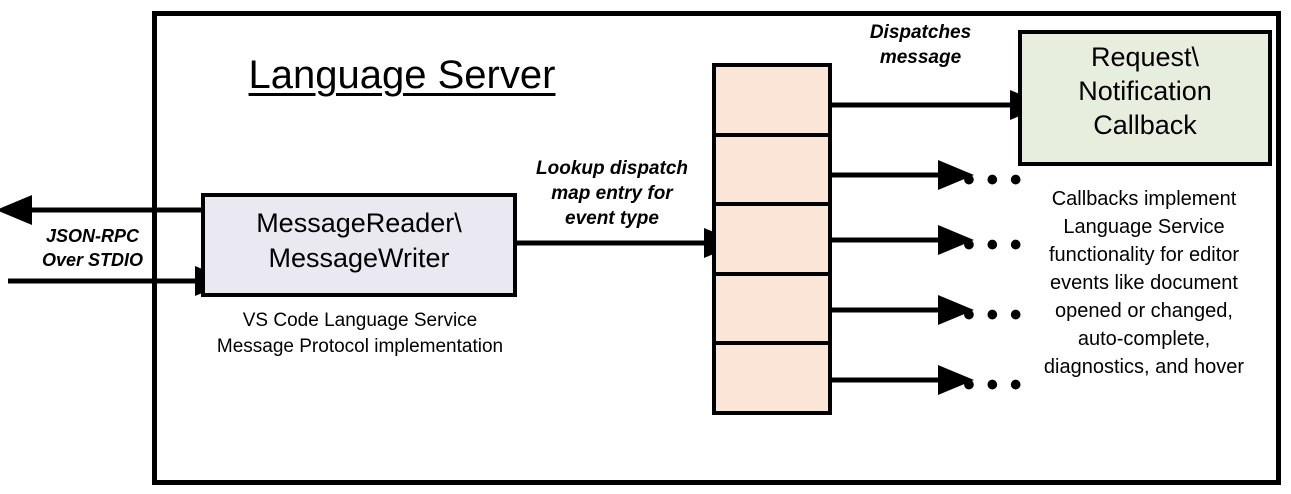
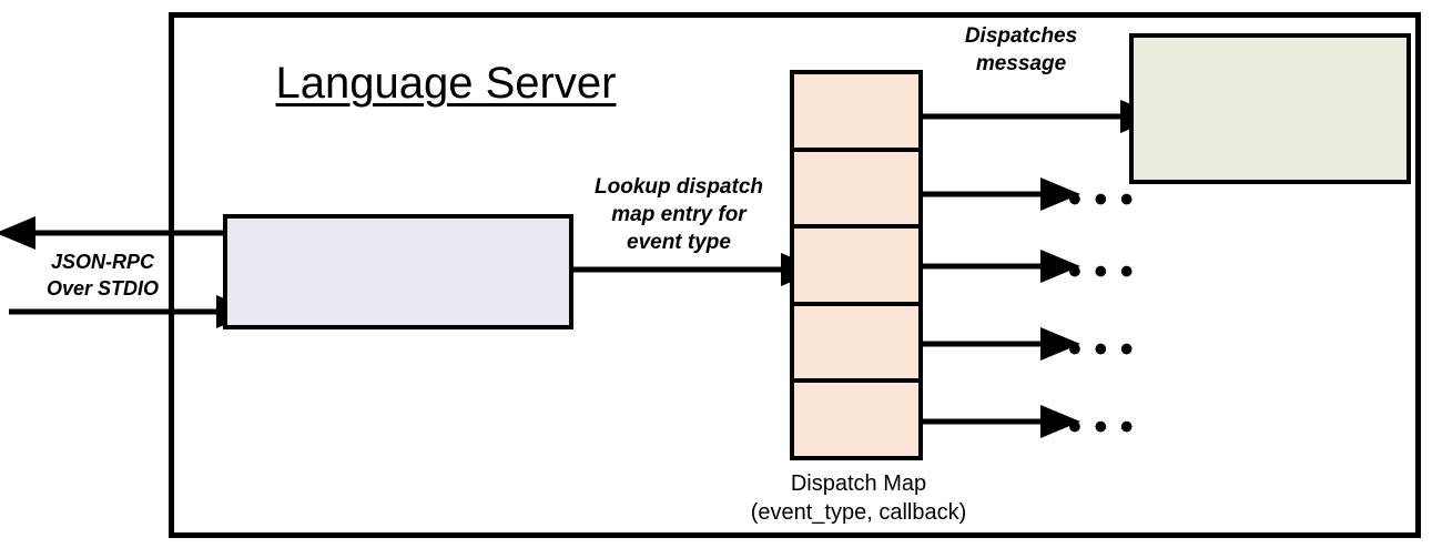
  Language Server
  JSON-RPC
  Over STDIO
- MessageReader\
- MessageWriter
- VS Code Language Service
- Message Protocol implementation
  Lookup dispatch
  map entry for
  event type
+ Dispatch Map
+ (event_type, callback)
  • • •
  • • •
  • • •
  • • •
  Dispatches
  message
- Request\
- Notification
- Callback
- Callbacks implement
- Language Service
- functionality for editor
- events like document
- opened or changed,
- auto-complete,
- diagnostics, and hover
